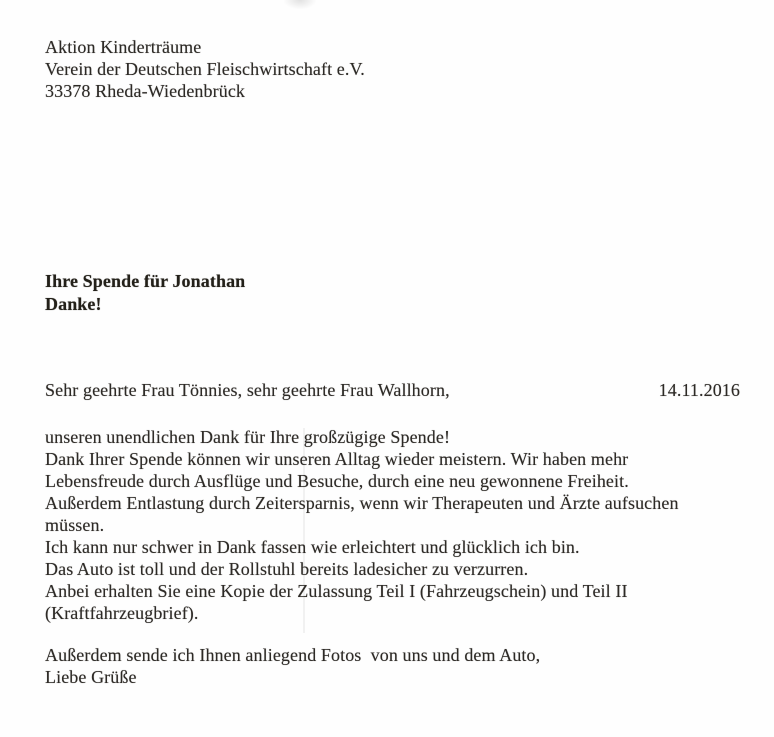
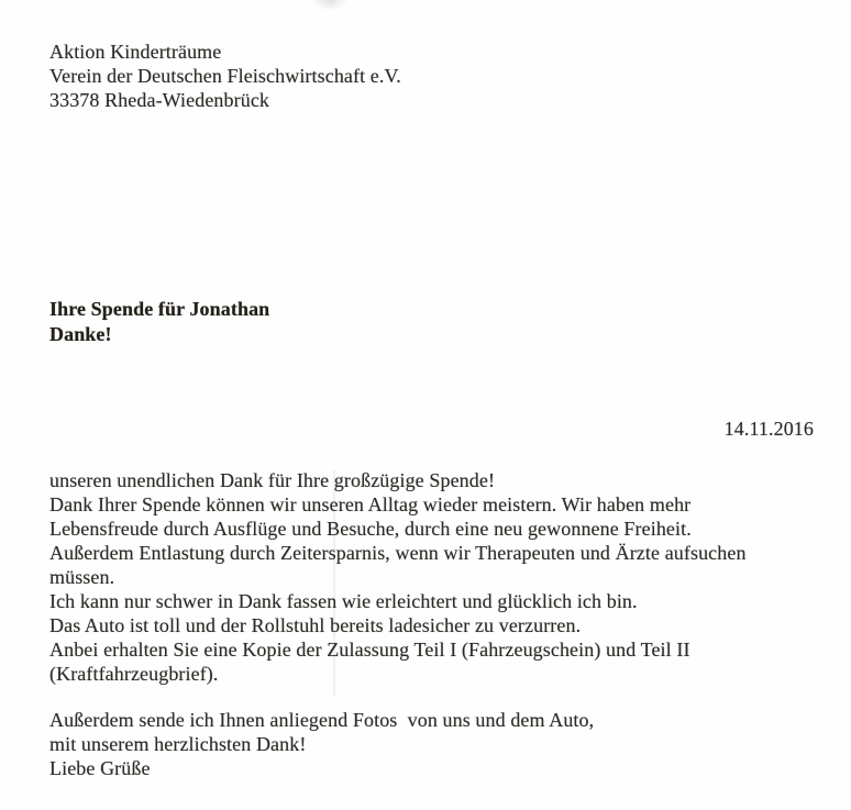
  Aktion Kinderträume
  Verein der Deutschen Fleischwirtschaft e.V.
  33378 Rheda-Wiedenbrück
  Ihre Spende für Jonathan
  Danke!
- Sehr geehrte Frau Tönnies, sehr geehrte Frau Wallhorn,
  14.11.2016
  unseren unendlichen Dank für Ihre großzügige Spende!
  Dank Ihrer Spende können wir unseren Alltag wieder meistern. Wir haben mehr
  Lebensfreude durch Ausflüge und Besuche, durch eine neu gewonnene Freiheit.
  Außerdem Entlastung durch Zeitersparnis, wenn wir Therapeuten und Ärzte aufsuchen
  müssen.
  Ich kann nur schwer in Dank fassen wie erleichtert und glücklich ich bin.
  Das Auto ist toll und der Rollstuhl bereits ladesicher zu verzurren.
  Anbei erhalten Sie eine Kopie der Zulassung Teil I (Fahrzeugschein) und Teil II
  (Kraftfahrzeugbrief).
  Außerdem sende ich Ihnen anliegend Fotos von uns und dem Auto,
+ mit unserem herzlichsten Dank!
  Liebe Grüße
